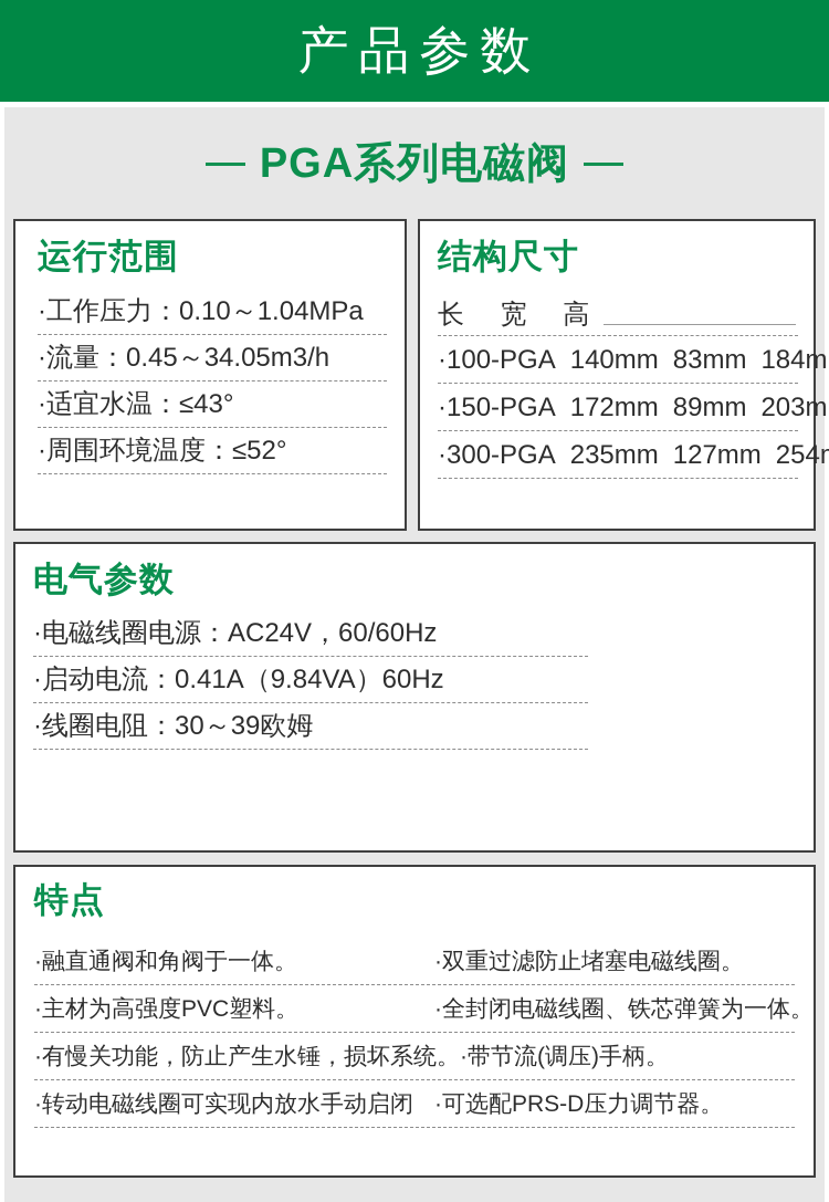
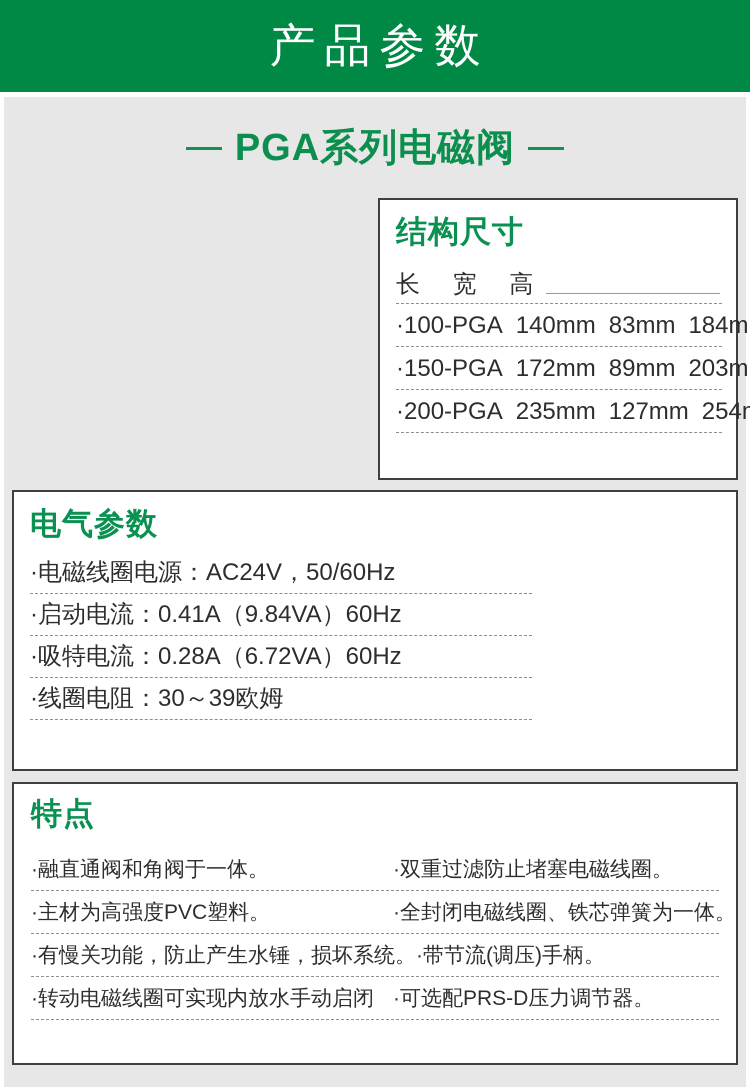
  产品参数
  PGA系列电磁阀
- 运行范围
- ·工作压力：0.10～1.04MPa
- ·流量：0.45～34.05m3/h
- ·适宜水温：≤43°
- ·周围环境温度：≤52°
  结构尺寸
  长 宽 高
  ·100-PGA
  140mm
  83mm
  184m
  ·150-PGA
  172mm
  89mm
  203m
- ·300-PGA
+ ·200-PGA
  235mm
  127mm
  电气参数
- ·电磁线圈电源：AC24V，60/60Hz
+ ·电磁线圈电源：AC24V，50/60Hz
  ·启动电流：0.41A（9.84VA）60Hz
+ ·吸特电流：0.28A（6.72VA）60Hz
  ·线圈电阻：30～39欧姆
  特点
  ·融直通阀和角阀于一体。
  ·双重过滤防止堵塞电磁线圈。
  ·主材为高强度PVC塑料。
  ·全封闭电磁线圈、铁芯弹簧为一体。
  ·有慢关功能，防止产生水锤，损坏系统。
  ·带节流(调压)手柄。
  ·转动电磁线圈可实现内放水手动启闭
  ·可选配PRS-D压力调节器。
